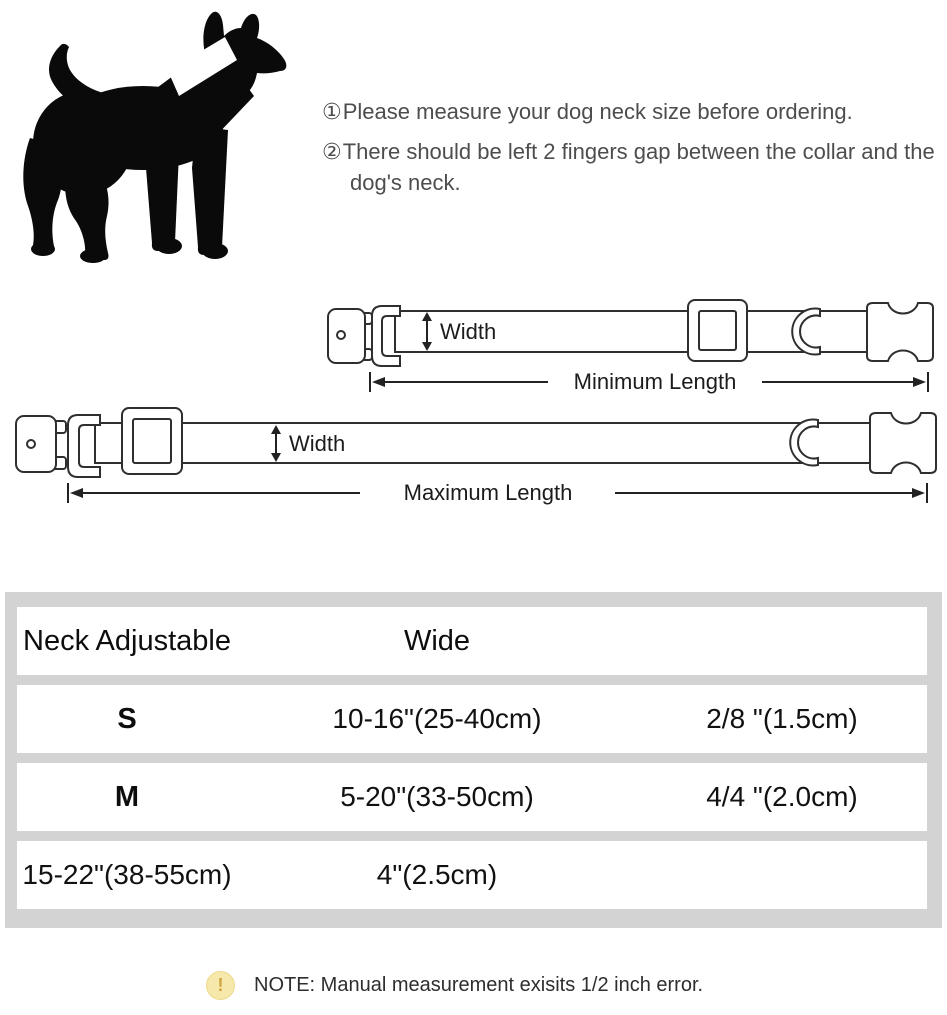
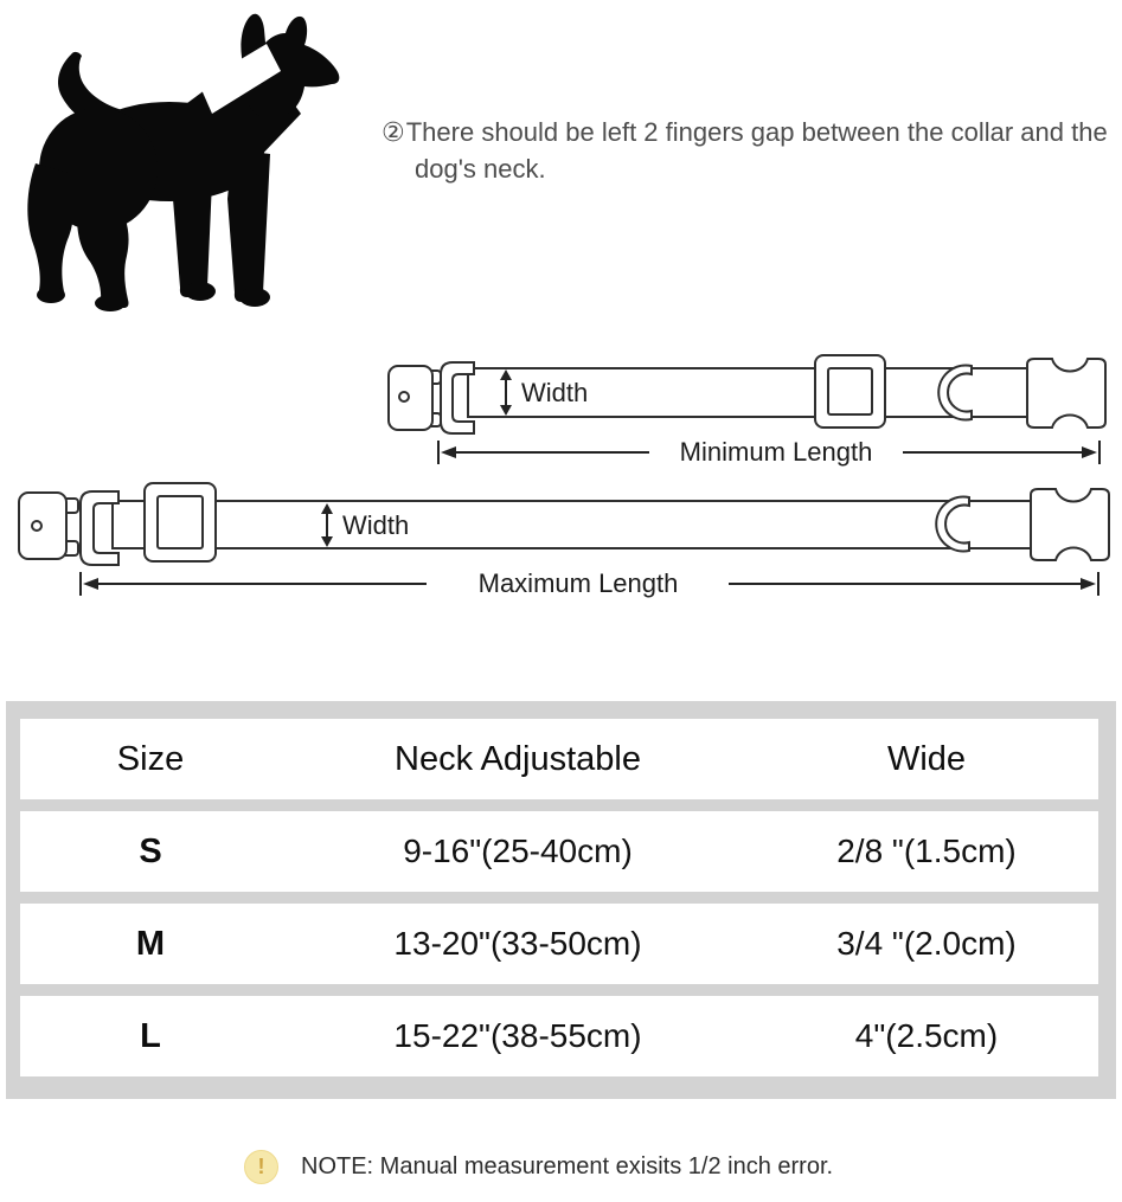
- ①Please measure your dog neck size before ordering.
  ②There should be left 2 fingers gap between the collar and the dog's neck.
  Width
  Minimum Length
  Width
  Maximum Length
+ Size
  Neck Adjustable
  Wide
  S
- 10-16"(25-40cm)
+ 9-16"(25-40cm)
  2/8 "(1.5cm)
  M
- 5-20"(33-50cm)
+ 13-20"(33-50cm)
- 4/4 "(2.0cm)
+ 3/4 "(2.0cm)
+ L
  15-22"(38-55cm)
  4"(2.5cm)
  !
  NOTE: Manual measurement exisits 1/2 inch error.
